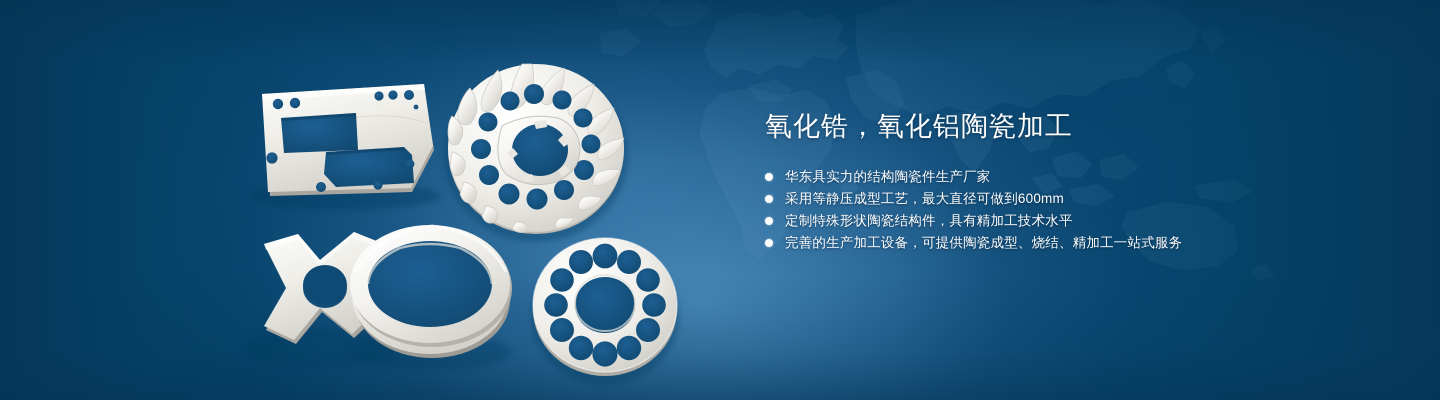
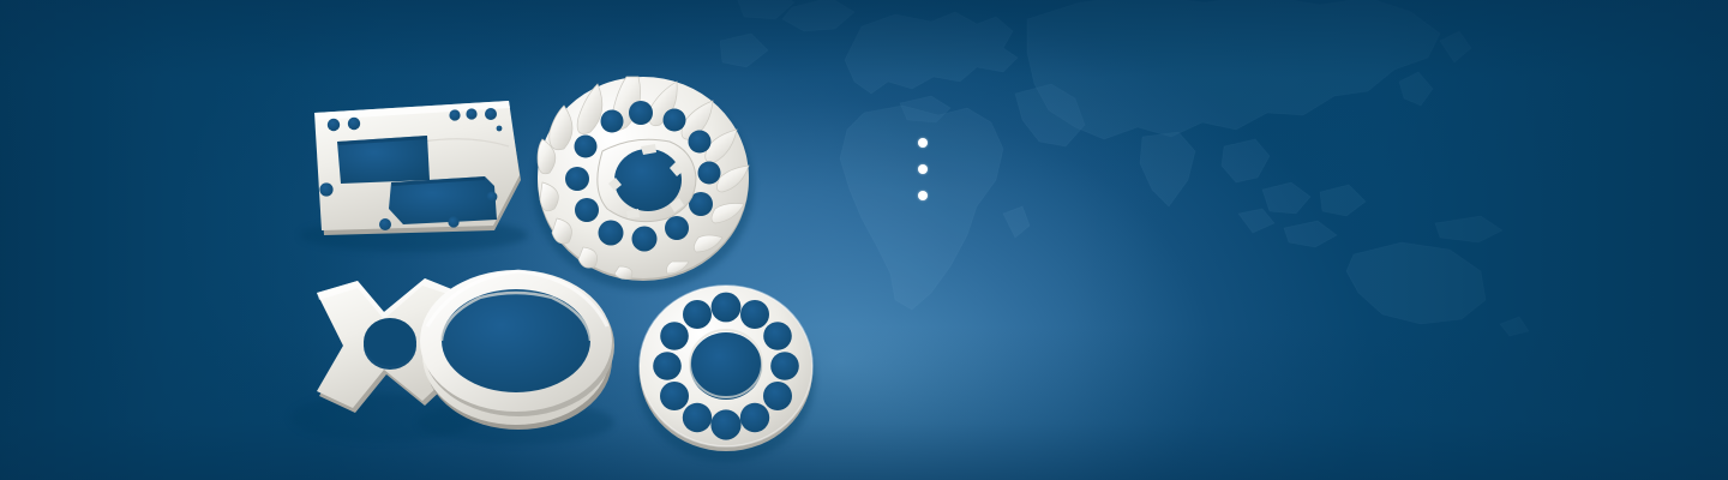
- 氧化锆，氧化铝陶瓷加工
- 华东具实力的结构陶瓷件生产厂家
- 采用等静压成型工艺，最大直径可做到600mm
- 定制特殊形状陶瓷结构件，具有精加工技术水平
- 完善的生产加工设备，可提供陶瓷成型、烧结、精加工一站式服务
